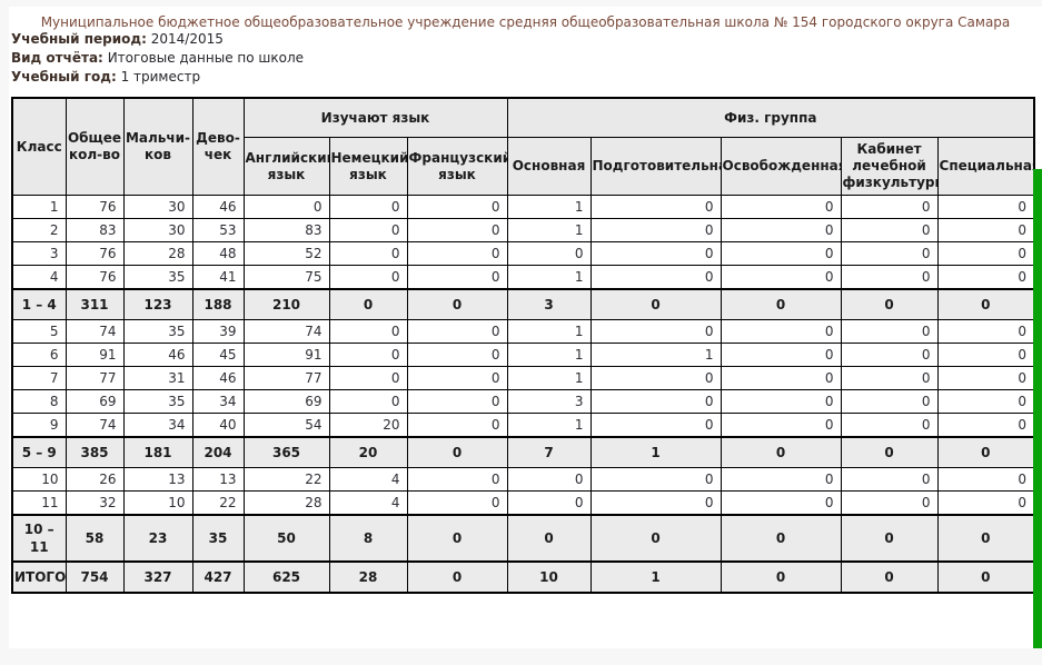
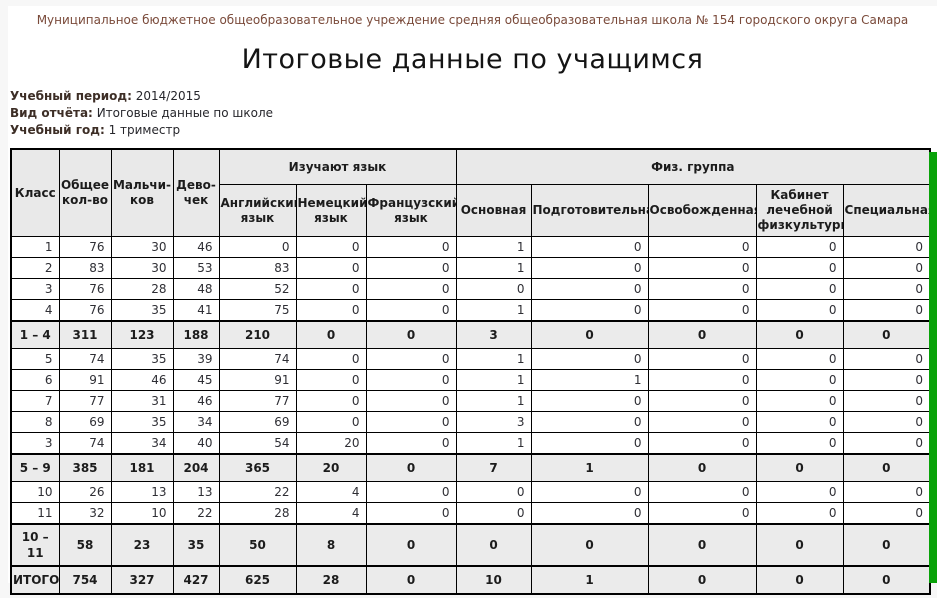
  Муниципальное бюджетное общеобразовательное учреждение средняя общеобразовательная школа № 154 городского округа Самара
+ Итоговые данные по учащимся
  Учебный период: 2014/2015
  Вид отчёта: Итоговые данные по школе
  Учебный год: 1 триместр
  Класс	Общее кол-во	Мальчи- ков	Дево- чек	Изучают язык	Физ. группа
  Английски язык	Немецкий язык	Французски язык	Основная	Подготовительн	Освобожденна	Кабинет лечебной физкультур	Специальна
  1	76	30	46	0	0	0	1	0	0	0	0
  2	83	30	53	83	0	0	1	0	0	0	0
  3	76	28	48	52	0	0	0	0	0	0	0
  4	76	35	41	75	0	0	1	0	0	0	0
  1 – 4	311	123	188	210	0	0	3	0	0	0	0
  5	74	35	39	74	0	0	1	0	0	0	0
  6	91	46	45	91	0	0	1	1	0	0	0
  7	77	31	46	77	0	0	1	0	0	0	0
  8	69	35	34	69	0	0	3	0	0	0	0
- 9	74	34	40	54	20	0	1	0	0	0	0
+ 3	74	34	40	54	20	0	1	0	0	0	0
  5 – 9	385	181	204	365	20	0	7	1	0	0	0
  10	26	13	13	22	4	0	0	0	0	0	0
  11	32	10	22	28	4	0	0	0	0	0	0
  10 – 11	58	23	35	50	8	0	0	0	0	0	0
  ИТОГО	754	327	427	625	28	0	10	1	0	0	0
